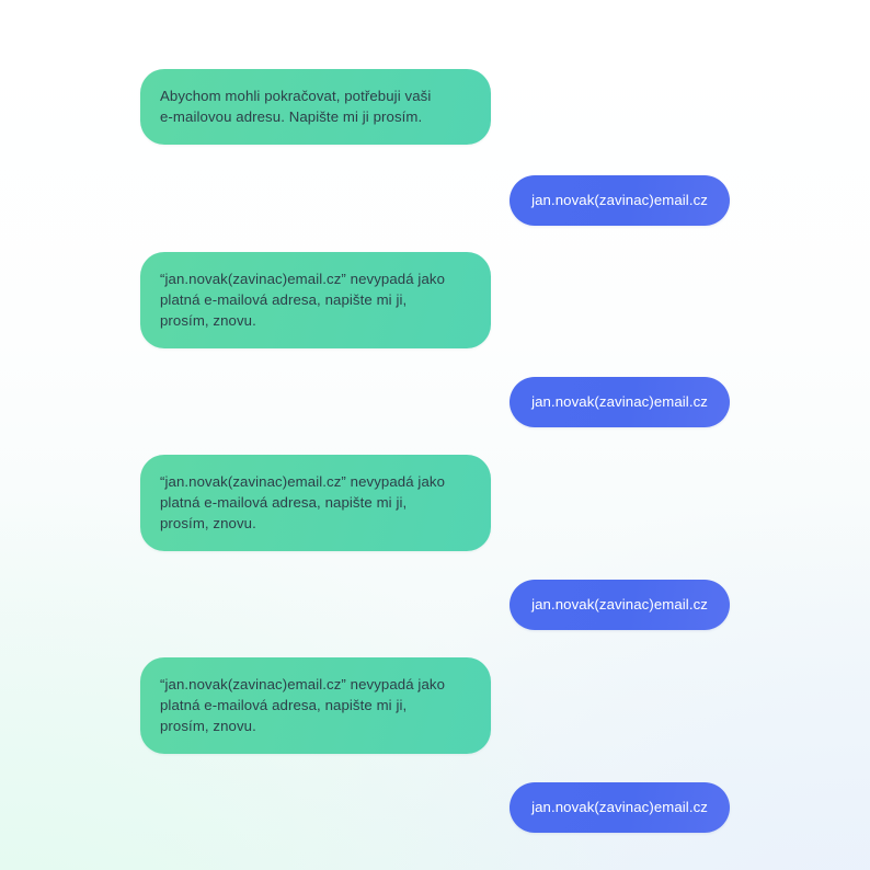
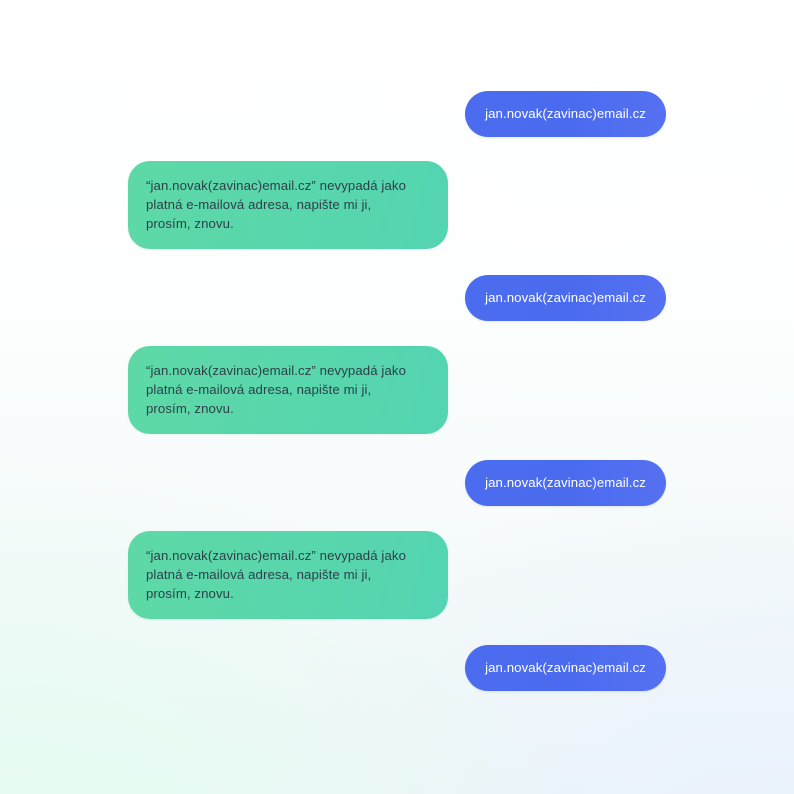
- Abychom mohli pokračovat, potřebuji vaši
- e-mailovou adresu. Napište mi ji prosím.
  jan.novak(zavinac)email.cz
  “jan.novak(zavinac)email.cz” nevypadá jako
  platná e-mailová adresa, napište mi ji,
  prosím, znovu.
  jan.novak(zavinac)email.cz
  “jan.novak(zavinac)email.cz” nevypadá jako
  platná e-mailová adresa, napište mi ji,
  prosím, znovu.
  jan.novak(zavinac)email.cz
  “jan.novak(zavinac)email.cz” nevypadá jako
  platná e-mailová adresa, napište mi ji,
  prosím, znovu.
  jan.novak(zavinac)email.cz
